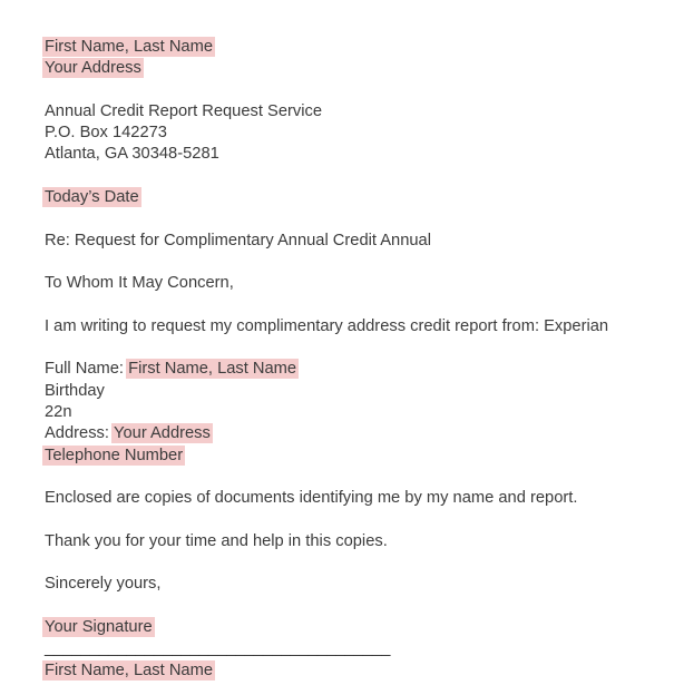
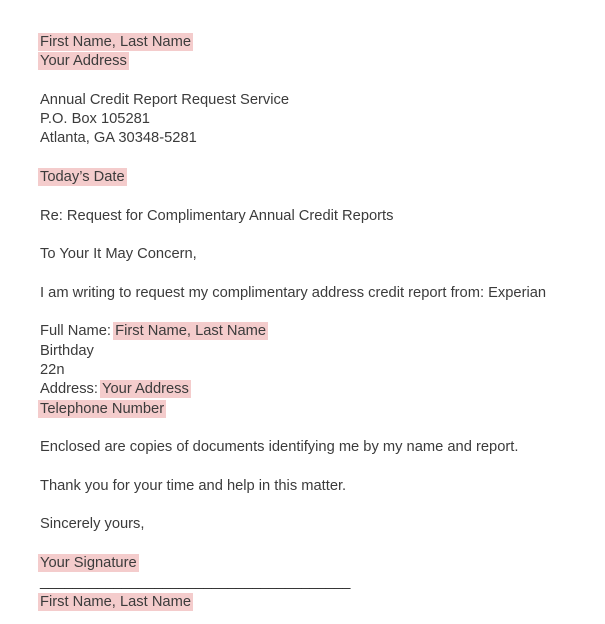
  First Name, Last Name
  Your Address
  Annual Credit Report Request Service
- P.O. Box 142273
+ P.O. Box 105281
  Atlanta, GA 30348-5281
  Today’s Date
- Re: Request for Complimentary Annual Credit Annual
+ Re: Request for Complimentary Annual Credit Reports
- To Whom It May Concern,
+ To Your It May Concern,
  I am writing to request my complimentary address credit report from: Experian
  Full Name: First Name, Last Name
  Birthday
  22n
  Address: Your Address
  Telephone Number
  Enclosed are copies of documents identifying me by my name and report.
- Thank you for your time and help in this copies.
+ Thank you for your time and help in this matter.
  Sincerely yours,
  Your Signature
  ______________________________________
  First Name, Last Name
